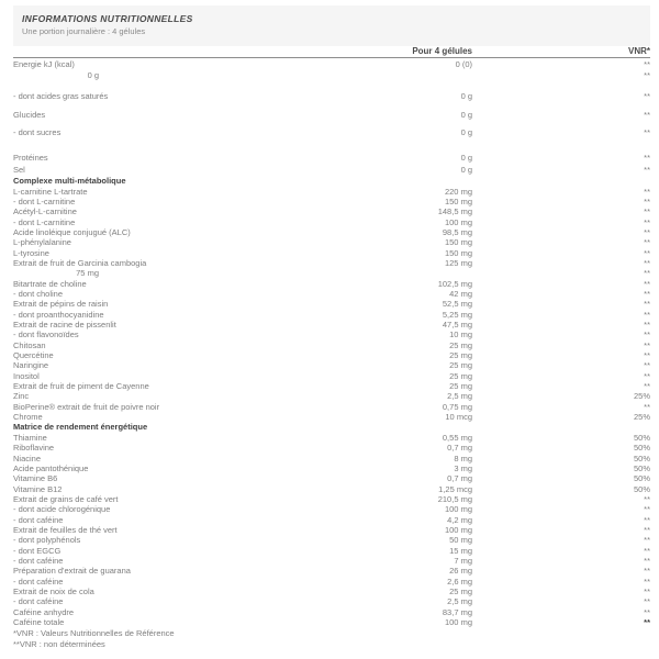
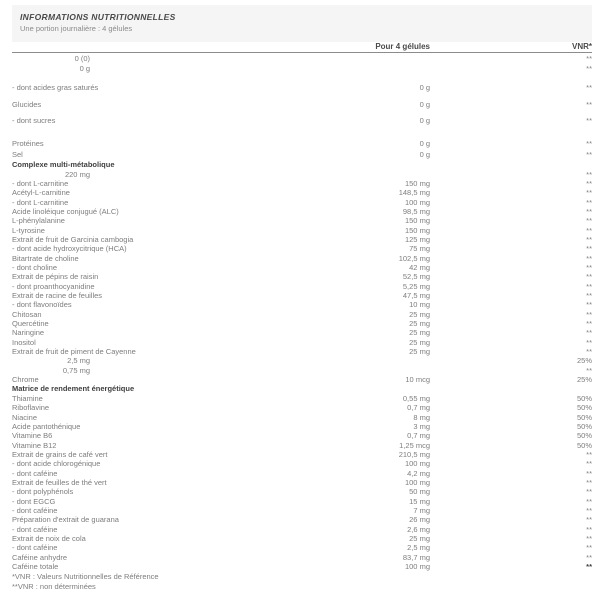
  INFORMATIONS NUTRITIONNELLES
  Une portion journalière : 4 gélules
  Pour 4 gélules
  VNR*
- Energie kJ (kcal)
  0 (0)
  **
  0 g
  **
  - dont acides gras saturés
  0 g
  **
  Glucides
  0 g
  **
  - dont sucres
  0 g
  **
  Protéines
  0 g
  **
  Sel
  0 g
  **
  Complexe multi-métabolique
- L-carnitine L-tartrate
  220 mg
  **
  - dont L-carnitine
  150 mg
  **
  Acétyl-L-carnitine
  148,5 mg
  **
  - dont L-carnitine
  100 mg
  **
  Acide linoléique conjugué (ALC)
  98,5 mg
  **
  L-phénylalanine
  150 mg
  **
  L-tyrosine
  150 mg
  **
  Extrait de fruit de Garcinia cambogia
  125 mg
  **
+ - dont acide hydroxycitrique (HCA)
  75 mg
  **
  Bitartrate de choline
  102,5 mg
  **
  - dont choline
  42 mg
  **
  Extrait de pépins de raisin
  52,5 mg
  **
  - dont proanthocyanidine
  5,25 mg
  **
- Extrait de racine de pissenlit
+ Extrait de racine de feuilles
  47,5 mg
  **
  - dont flavonoïdes
  10 mg
  **
  Chitosan
  25 mg
  **
  Quercétine
  25 mg
  **
  Naringine
  25 mg
  **
  Inositol
  25 mg
  **
  Extrait de fruit de piment de Cayenne
  25 mg
  **
- Zinc
  2,5 mg
  25%
- BioPerine® extrait de fruit de poivre noir
  0,75 mg
  **
  Chrome
  10 mcg
  25%
  Matrice de rendement énergétique
  Thiamine
  0,55 mg
  50%
  Riboflavine
  0,7 mg
  50%
  Niacine
  8 mg
  50%
  Acide pantothénique
  3 mg
  50%
  Vitamine B6
  0,7 mg
  50%
  Vitamine B12
  1,25 mcg
  50%
  Extrait de grains de café vert
  210,5 mg
  **
  - dont acide chlorogénique
  100 mg
  **
  - dont caféine
  4,2 mg
  **
  Extrait de feuilles de thé vert
  100 mg
  **
  - dont polyphénols
  50 mg
  **
  - dont EGCG
  15 mg
  **
  - dont caféine
  7 mg
  **
  Préparation d'extrait de guarana
  26 mg
  **
  - dont caféine
  2,6 mg
  **
  Extrait de noix de cola
  25 mg
  **
  - dont caféine
  2,5 mg
  **
  Caféine anhydre
  83,7 mg
  **
  Caféine totale
  100 mg
  **
  *VNR : Valeurs Nutritionnelles de Référence
  **VNR : non déterminées
